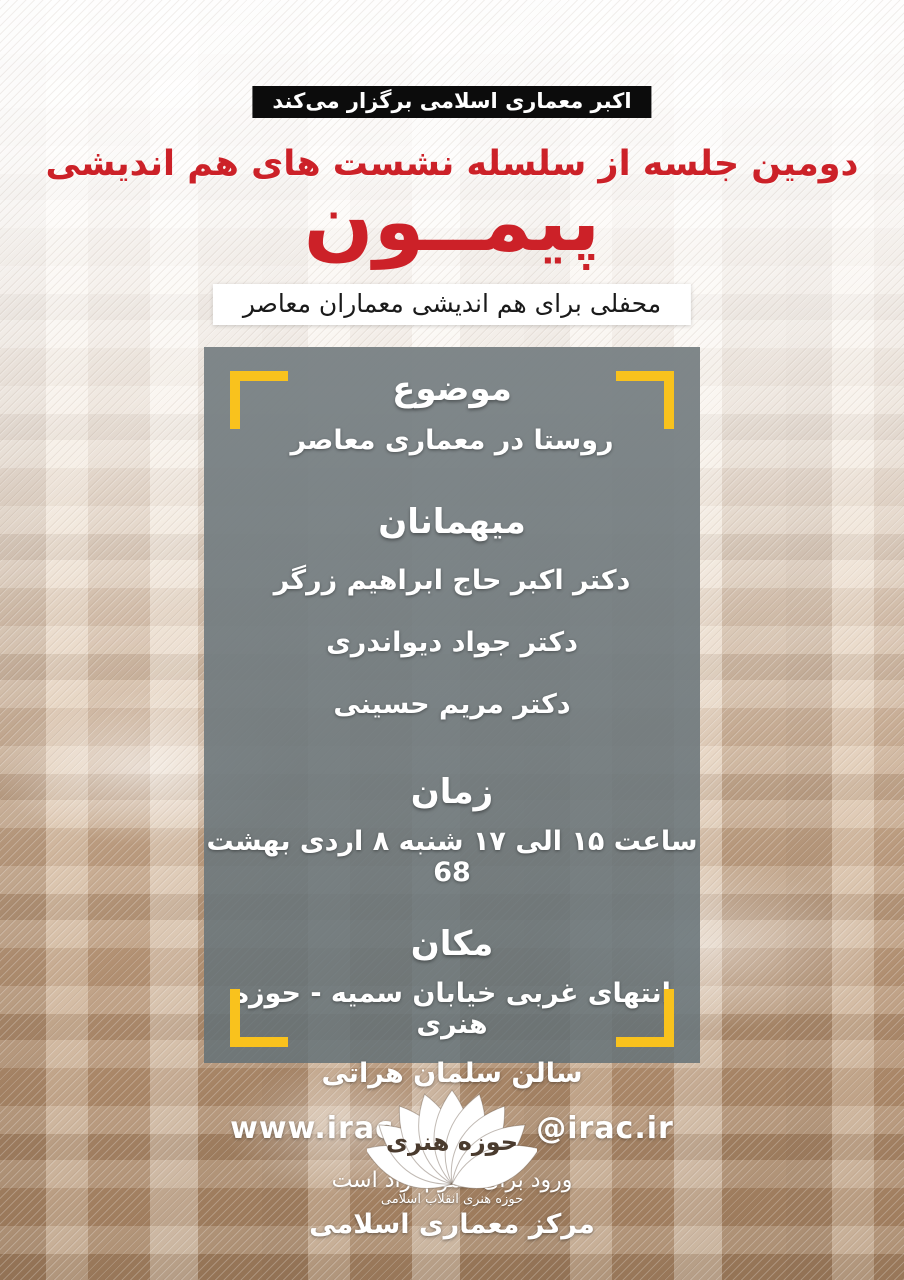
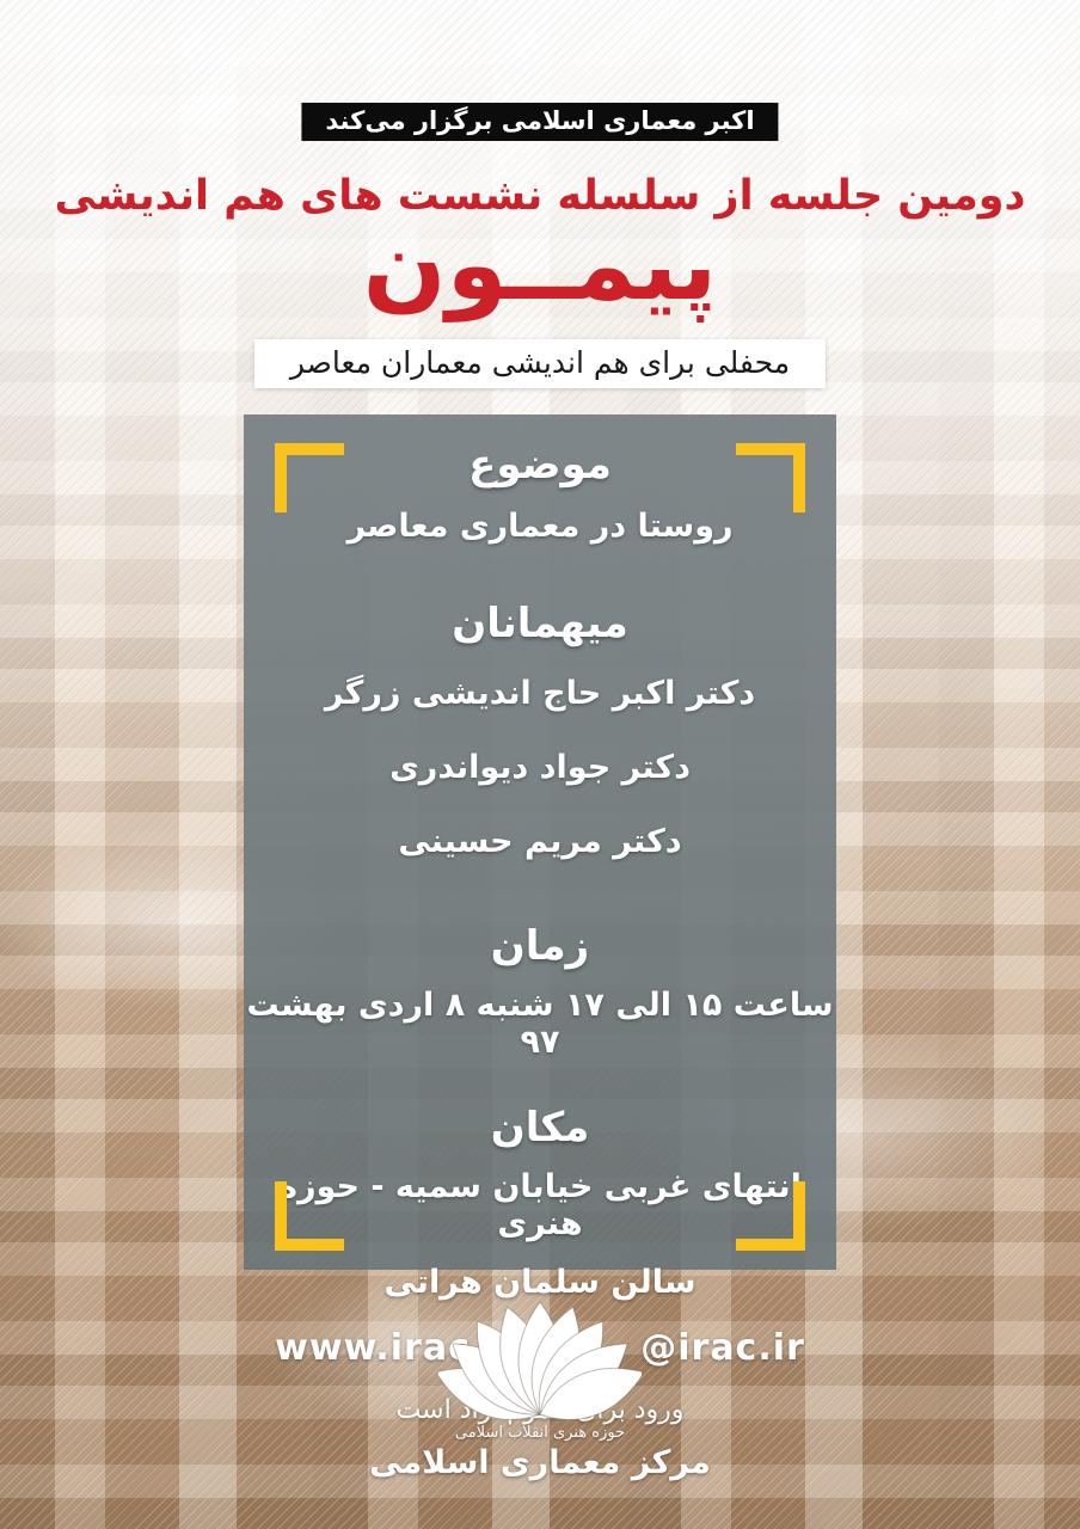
  اکبر معماری اسلامی برگزار می‌کند
  دومین جلسه از سلسله نشست های هم اندیشی
  پیمــون
  محفلی برای هم اندیشی معماران معاصر
  موضوع
  روستا در معماری معاصر
  میهمانان
- دکتر اکبر حاج ابراهیم زرگر
+ دکتر اکبر حاج اندیشی زرگر
  دکتر جواد دیواندری
  دکتر مریم حسینی
  زمان
- ساعت ۱۵ الی ۱۷ شنبه ۸ اردی بهشت 68
+ ساعت ۱۵ الی ۱۷ شنبه ۸ اردی بهشت ۹۷
  مکان
  انتهای غربی خیابان سمیه - حوزه هنری
  سالن سلمان هراتی
  www.ira @irac.ir
- حوزه هنری
  حوزه هنری انقلاب اسلامی
  مرکز معماری اسلامی
